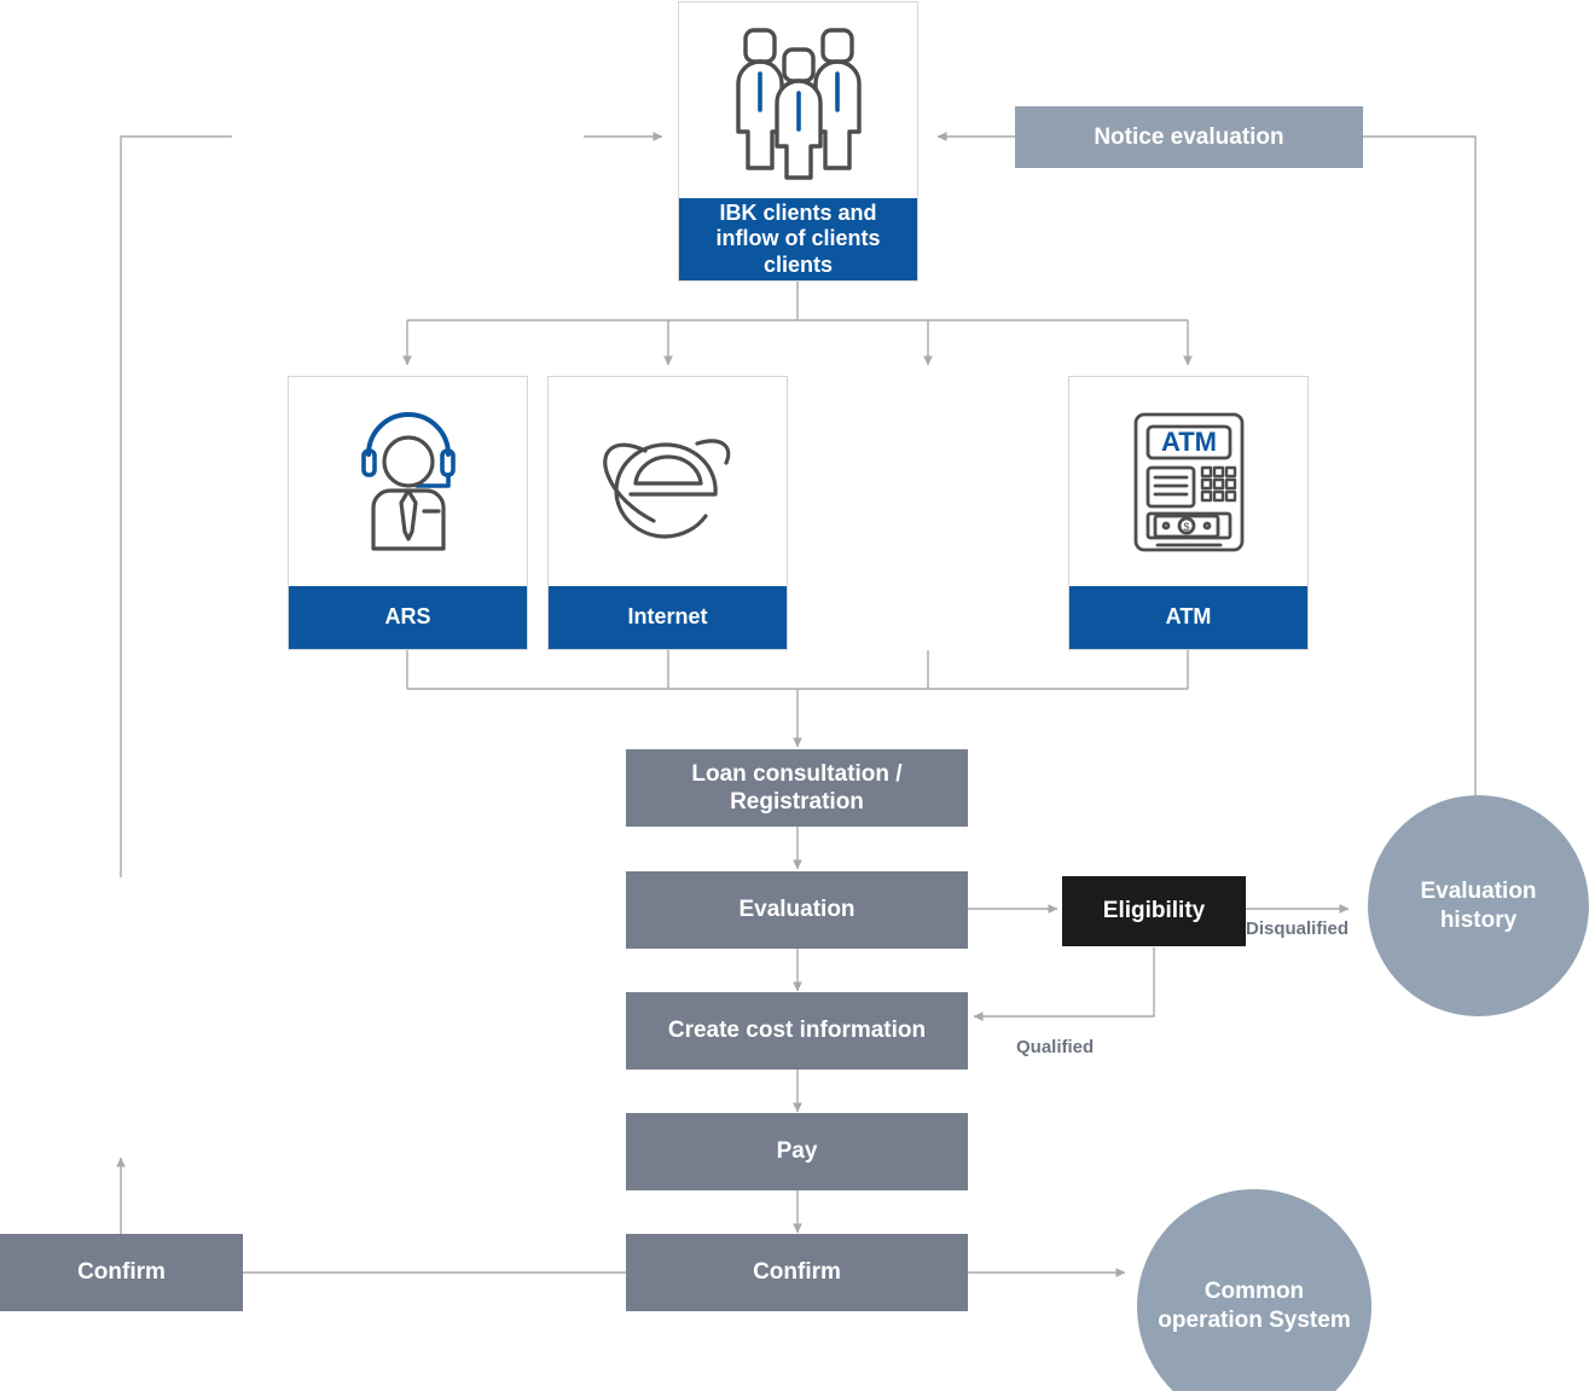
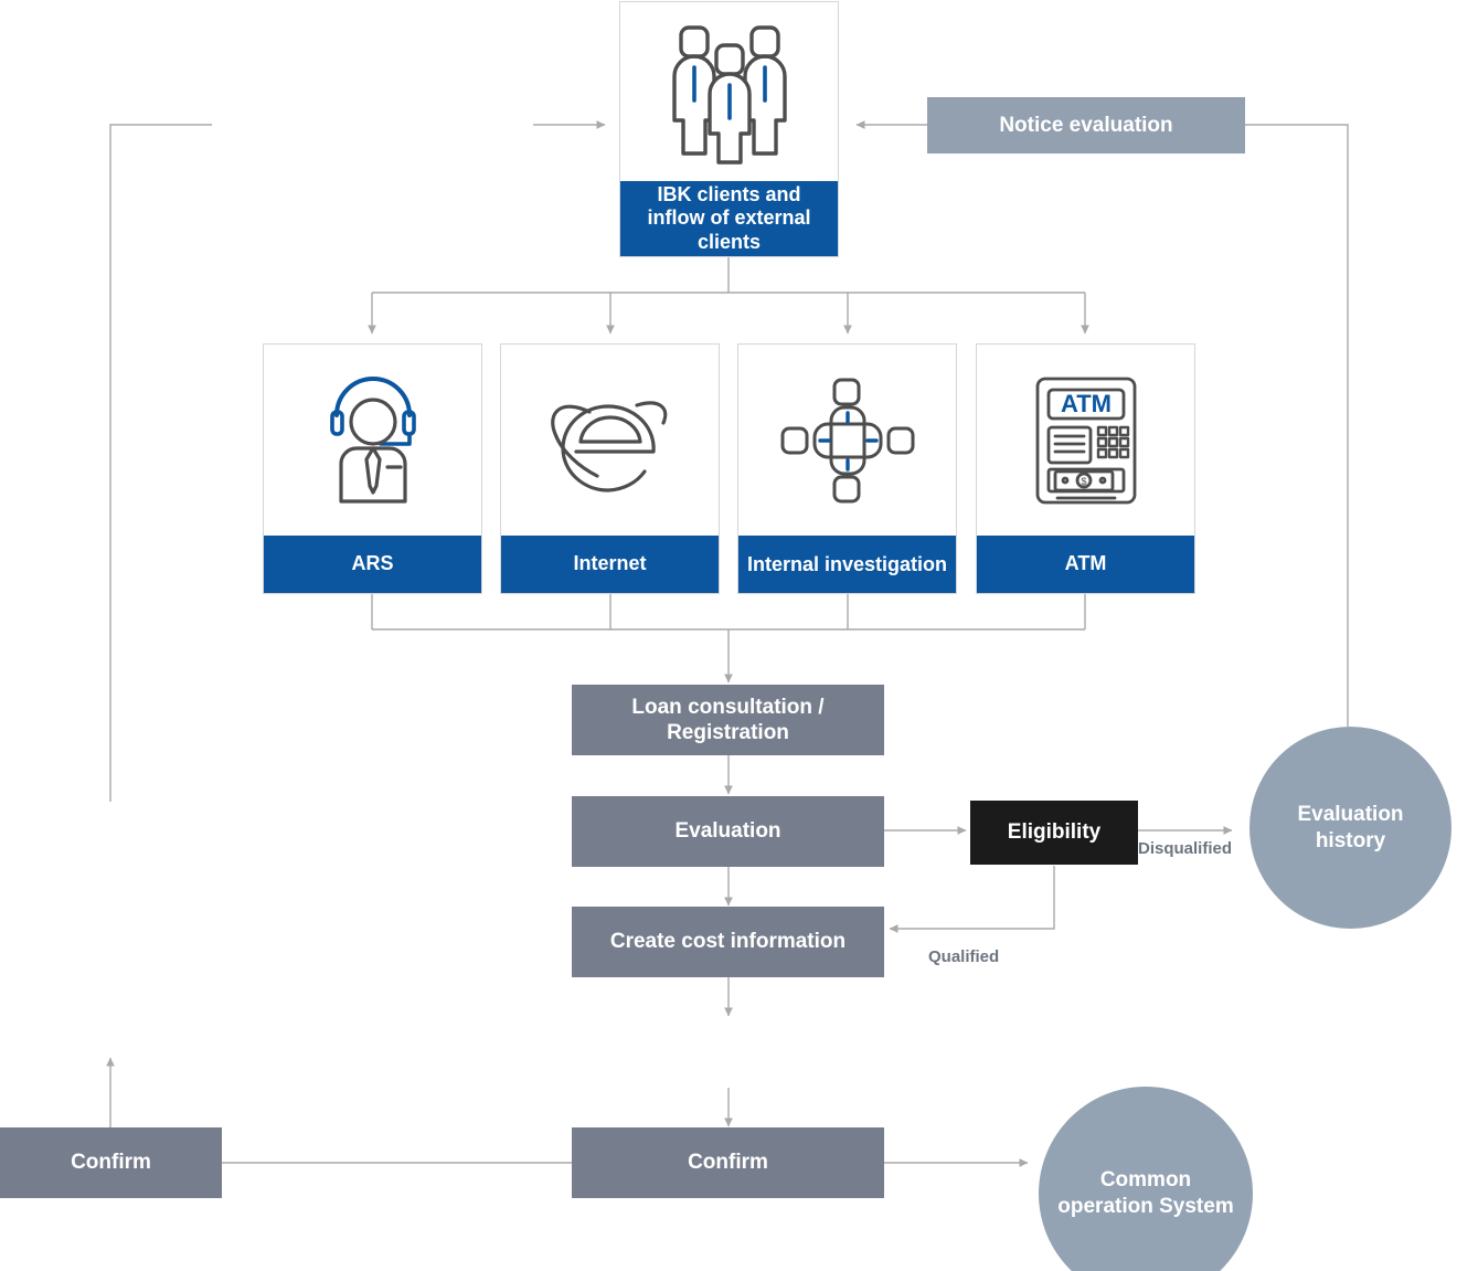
  Notice evaluation
- IBK clients and inflow of clients clients
+ IBK clients and inflow of external clients
  ARS
  Internet
+ Internal investigation
  ATM
  $
  ATM
  Loan consultation / Registration
  Evaluation
  Eligibility
  Disqualified
  Qualified
  Create cost information
- Pay
  Confirm
  Confirm
  Evaluation history
  Common operation System
